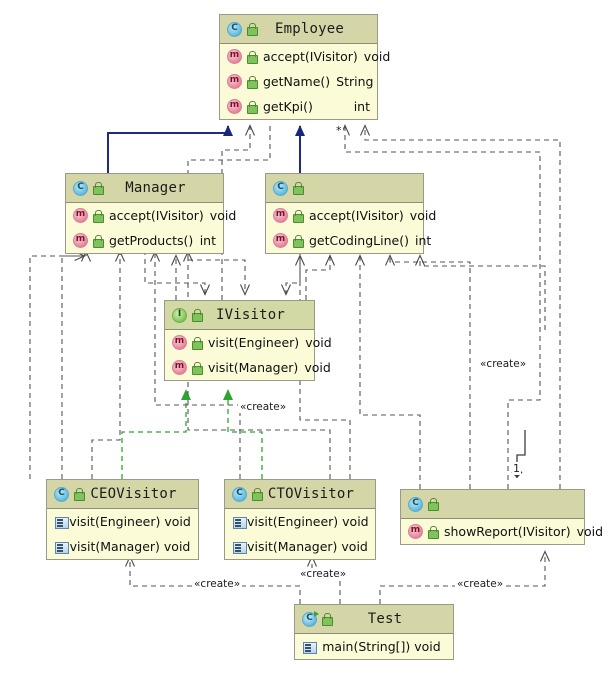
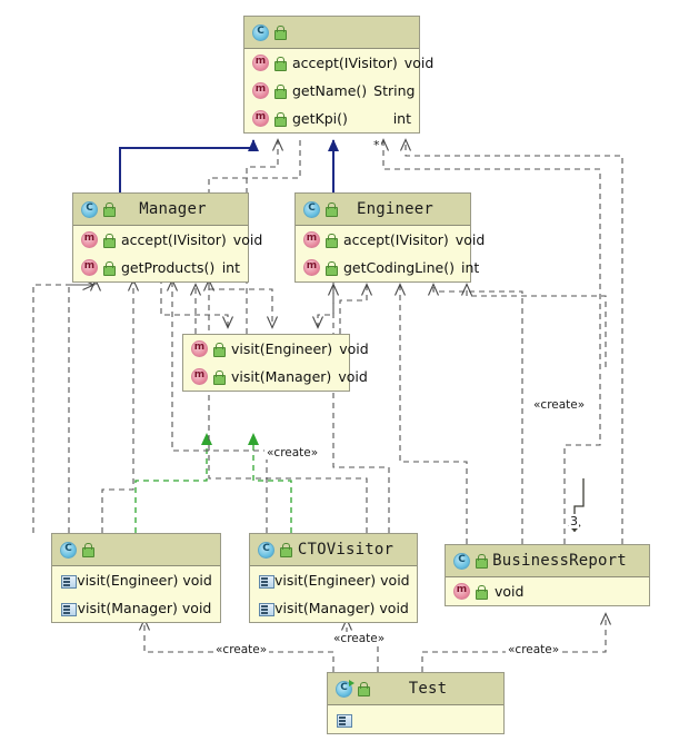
  C
- Employee
  m
  accept(IVisitor)
  void
  m
  getName()
  String
  m
  getKpi()
  int
  C
  Manager
  m
  accept(IVisitor)
  void
  m
  getProducts()
  int
  C
+ Engineer
  m
  accept(IVisitor)
  void
  m
  getCodingLine()
  int
- I
- IVisitor
  m
  visit(Engineer)
  void
  m
  visit(Manager)
  void
  C
- CEOVisitor
  visit(Engineer) void
  visit(Manager) void
  C
  CTOVisitor
  visit(Engineer) void
  visit(Manager) void
  C
+ BusinessReport
  m
- showReport(IVisitor)
  void
  C
  Test
- main(String[]) void
  «create»
  «create»
  «create»
  «create»
  «create»
  *
- 1
+ 3
